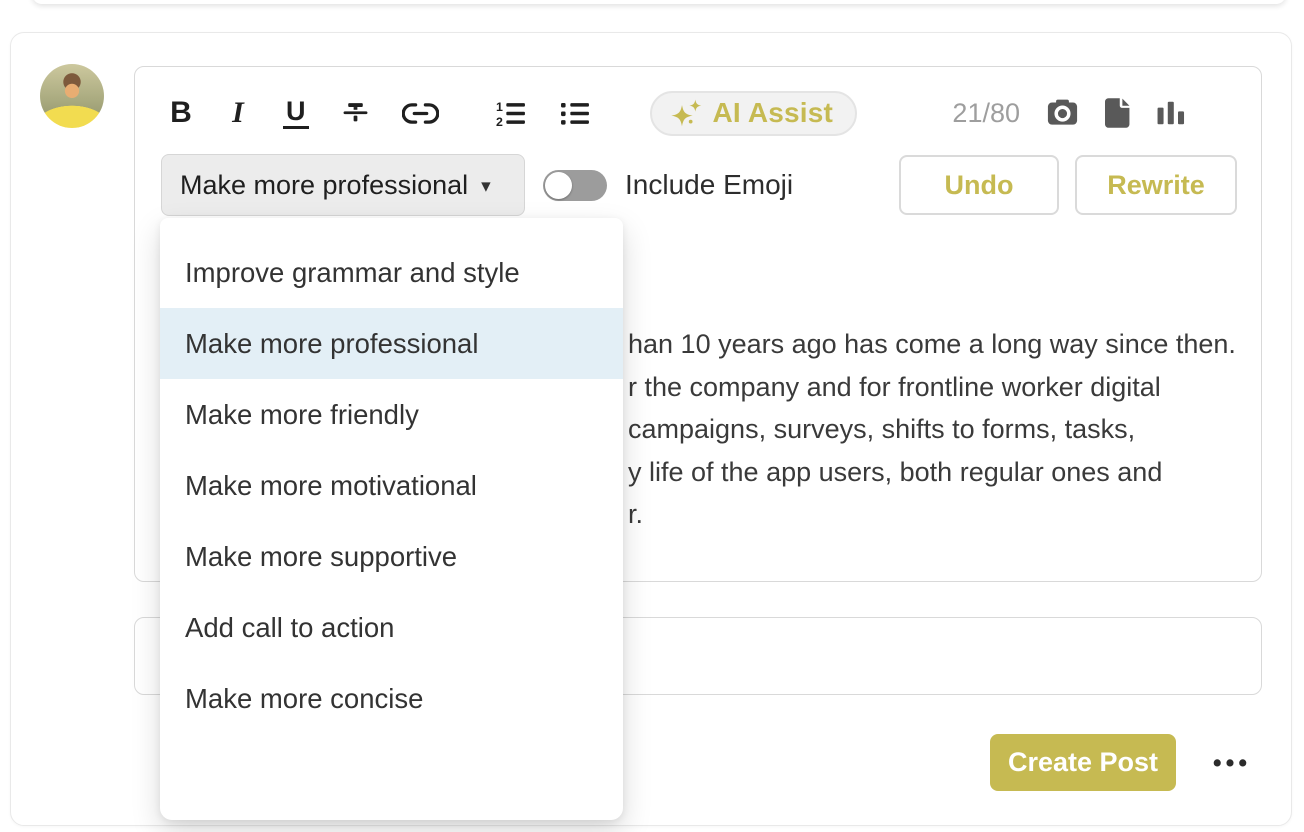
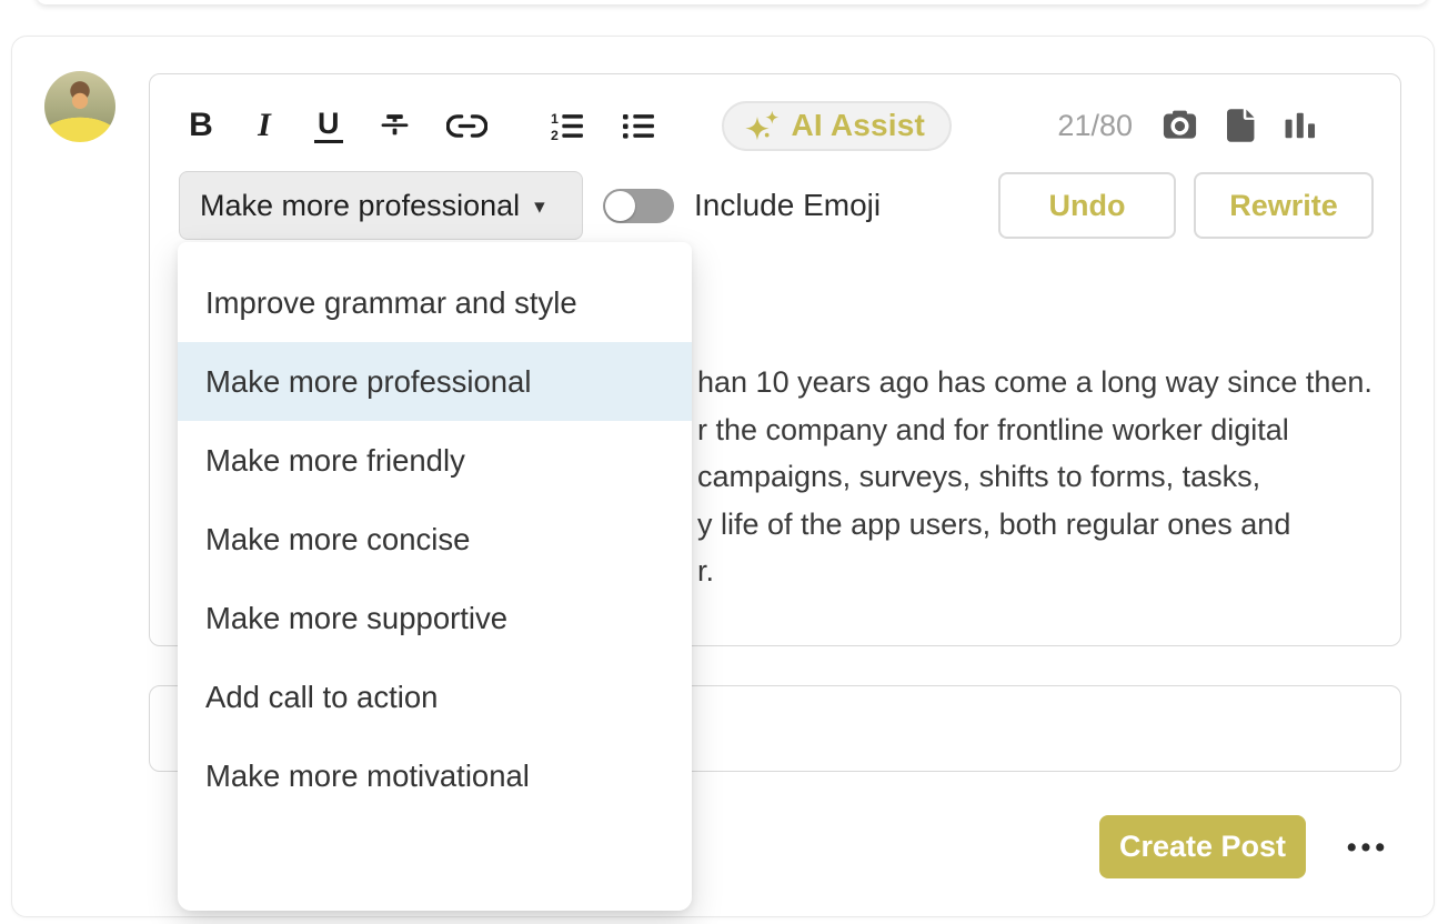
  B
  I
  U
  1
  2
  AI Assist
  21/80
  Make more professional
  ▾
  Include Emoji
  Undo
  Rewrite
  han 10 years ago has come a long way since then.
  r the company and for frontline worker digital
  campaigns, surveys, shifts to forms, tasks,
  y life of the app users, both regular ones and
  r.
  Create Post
  •••
  Improve grammar and style
  Make more professional
  Make more friendly
- Make more motivational
+ Make more concise
  Make more supportive
  Add call to action
- Make more concise
+ Make more motivational
